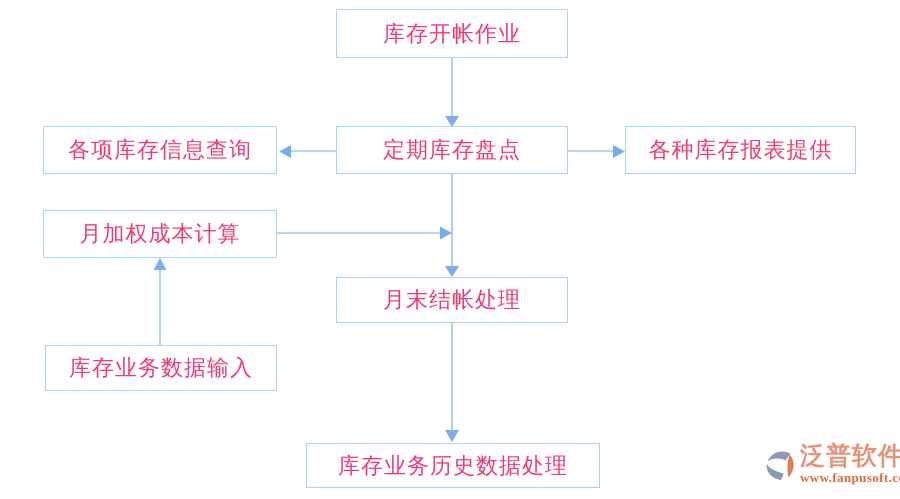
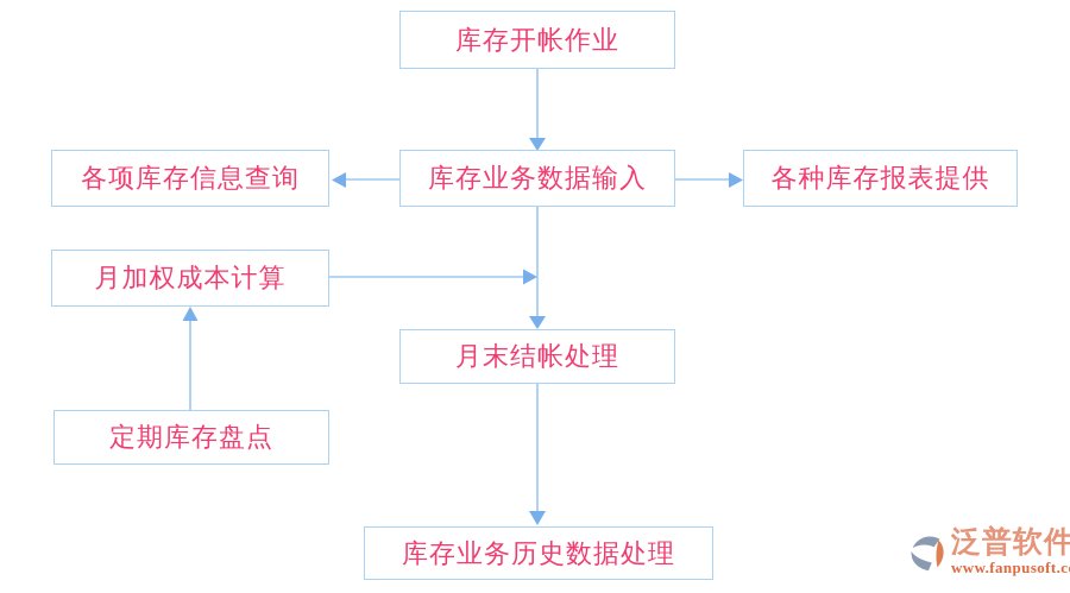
  库存开帐作业
- 定期库存盘点
+ 库存业务数据输入
  各项库存信息查询
  各种库存报表提供
  月加权成本计算
  月末结帐处理
- 库存业务数据输入
+ 定期库存盘点
  库存业务历史数据处理
  泛普软件
  www.fanpusoft.c
